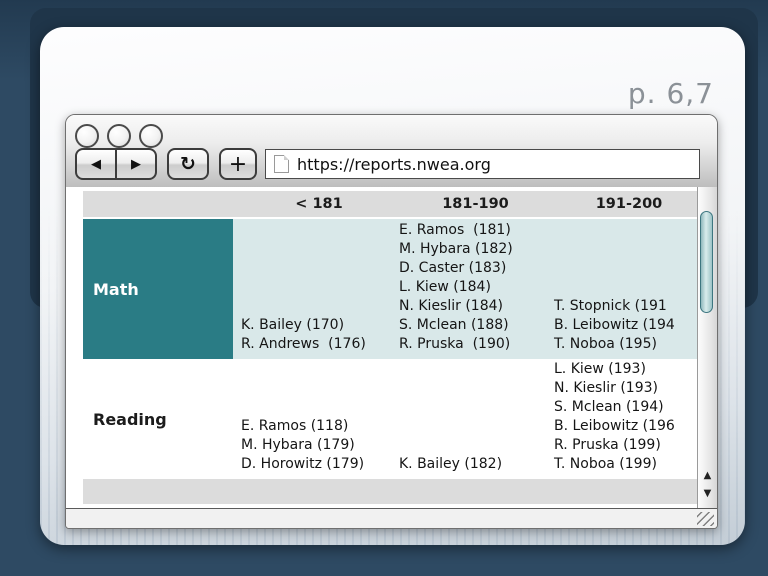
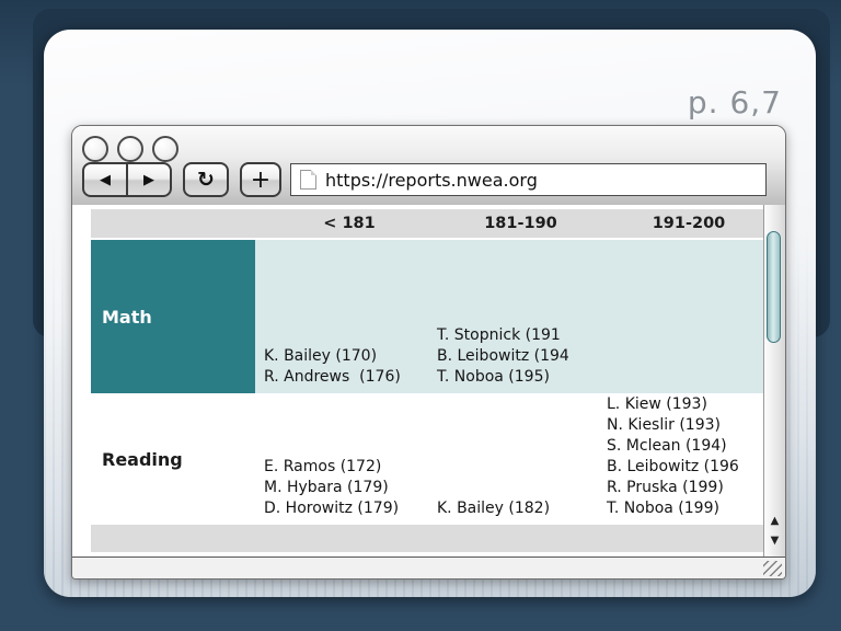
  ◀
  ▶
  ↻
  +
  https://reports.nwea.org
  < 181
  181-190
  191-200
  Math
  K. Bailey (170)
  R. Andrews (176)
- E. Ramos (181)
- M. Hybara (182)
- D. Caster (183)
- L. Kiew (184)
- N. Kieslir (184)
- S. Mclean (188)
- R. Pruska (190)
  T. Stopnick (191
  B. Leibowitz (194
  T. Noboa (195)
  Reading
- E. Ramos (118)
+ E. Ramos (172)
  M. Hybara (179)
  D. Horowitz (179)
  K. Bailey (182)
  L. Kiew (193)
  N. Kieslir (193)
  S. Mclean (194)
  B. Leibowitz (196
  R. Pruska (199)
  T. Noboa (199)
  ▲
  ▼
